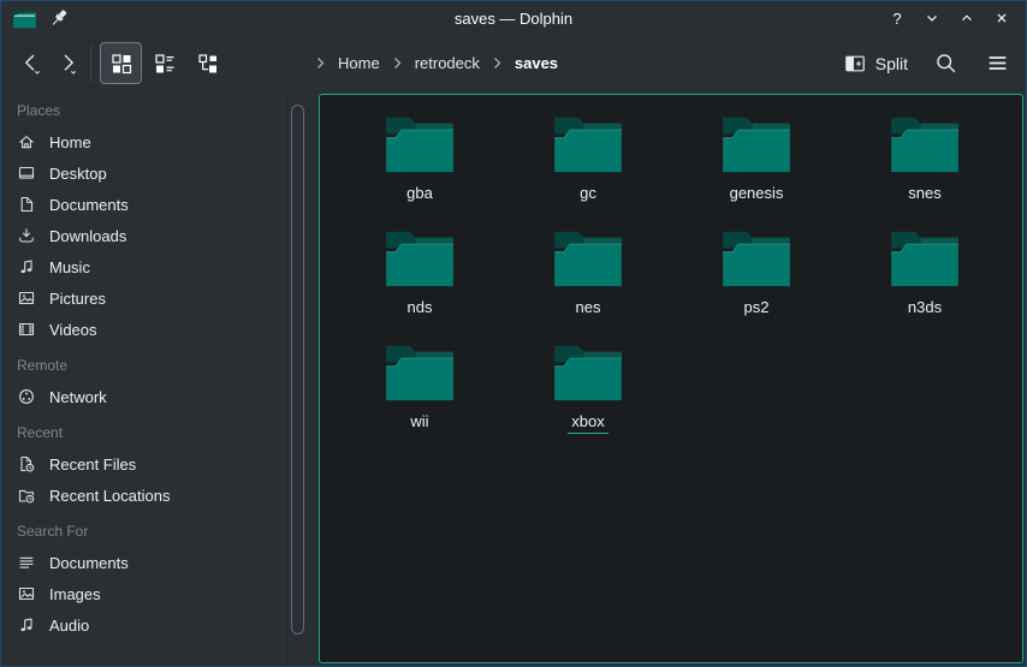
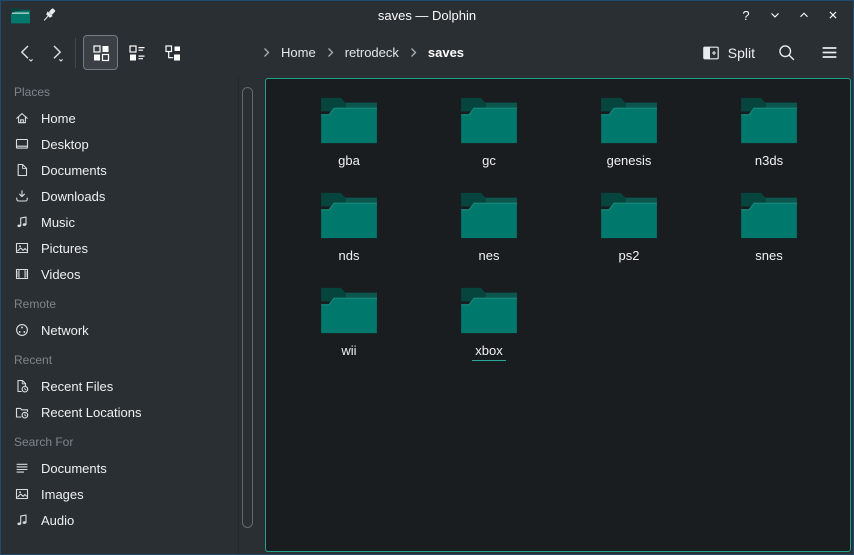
  saves — Dolphin
  ?
  Home
  retrodeck
  saves
  Split
  Places
  Home
  Desktop
  Documents
  Downloads
  Music
  Pictures
  Videos
  Remote
  Network
  Recent
  Recent Files
  Recent Locations
  Search For
  Documents
  Images
  Audio
  gba
  gc
  genesis
- snes
+ n3ds
  nds
  nes
  ps2
- n3ds
+ snes
  wii
  xbox
